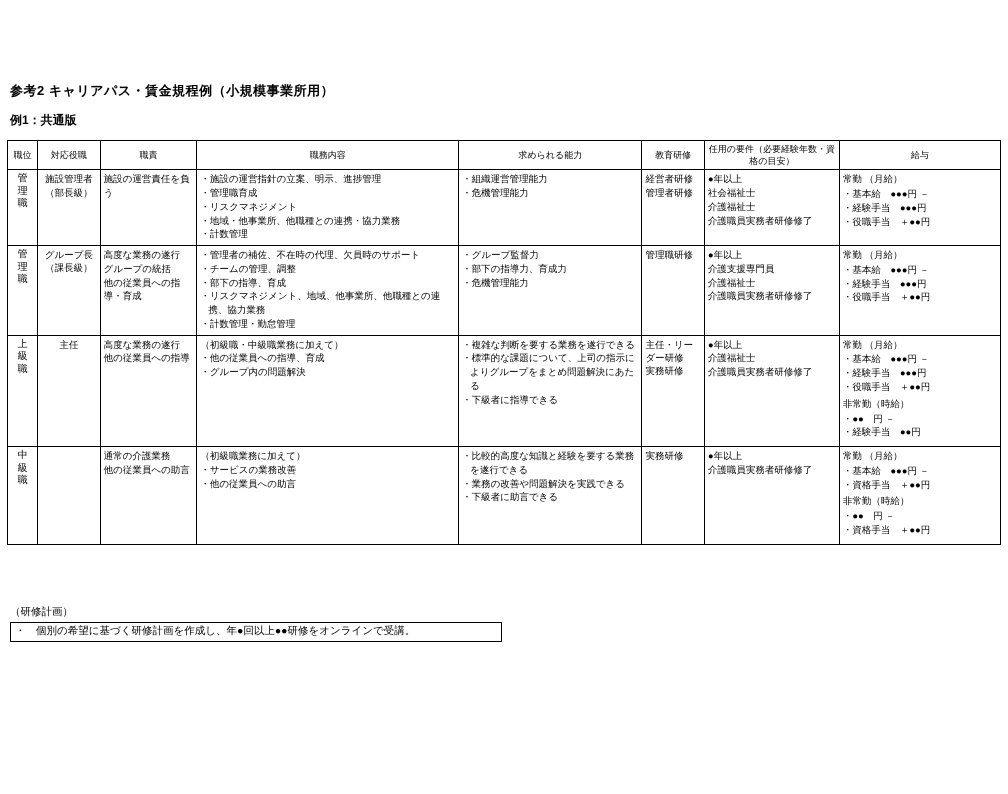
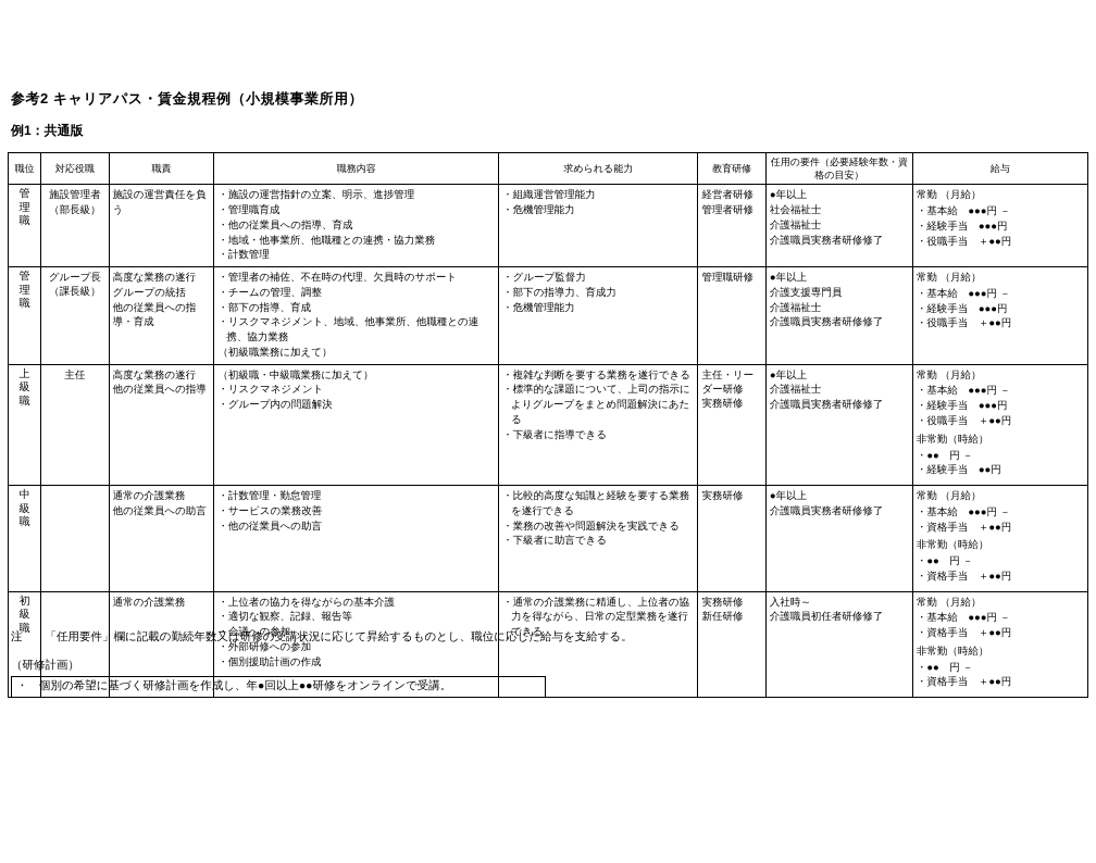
  参考2 キャリアパス・賃金規程例（小規模事業所用）
  例1：共通版
  職位	対応役職	職責	職務内容	求められる能力	教育研修	任用の要件（必要経験年数・資格の目安）	給与
- 管理職	施設管理者（部長級）	施設の運営責任を負う	・施設の運営指針の立案、明示、進捗管理・管理職育成・リスクマネジメント・地域・他事業所、他職種との連携・協力業務・計数管理	・組織運営管理能力・危機管理能力	経営者研修管理者研修	●年以上社会福祉士介護福祉士介護職員実務者研修修了	常勤 （月給）・基本給 ●●●円 －・経験手当 ●●●円・役職手当 ＋●●円
+ 管理職	施設管理者（部長級）	施設の運営責任を負う	・施設の運営指針の立案、明示、進捗管理・管理職育成・他の従業員への指導、育成・地域・他事業所、他職種との連携・協力業務・計数管理	・組織運営管理能力・危機管理能力	経営者研修管理者研修	●年以上社会福祉士介護福祉士介護職員実務者研修修了	常勤 （月給）・基本給 ●●●円 －・経験手当 ●●●円・役職手当 ＋●●円
- 管理職	グループ長（課長級）	高度な業務の遂行グループの統括他の従業員への指導・育成	・管理者の補佐、不在時の代理、欠員時のサポート・チームの管理、調整・部下の指導、育成・リスクマネジメント、地域、他事業所、他職種との連携、協力業務・計数管理・勤怠管理	・グループ監督力・部下の指導力、育成力・危機管理能力	管理職研修	●年以上介護支援専門員介護福祉士介護職員実務者研修修了	常勤 （月給）・基本給 ●●●円 －・経験手当 ●●●円・役職手当 ＋●●円
+ 管理職	グループ長（課長級）	高度な業務の遂行グループの統括他の従業員への指導・育成	・管理者の補佐、不在時の代理、欠員時のサポート・チームの管理、調整・部下の指導、育成・リスクマネジメント、地域、他事業所、他職種との連携、協力業務（初級職業務に加えて）	・グループ監督力・部下の指導力、育成力・危機管理能力	管理職研修	●年以上介護支援専門員介護福祉士介護職員実務者研修修了	常勤 （月給）・基本給 ●●●円 －・経験手当 ●●●円・役職手当 ＋●●円
- 上級職	主任	高度な業務の遂行他の従業員への指導	（初級職・中級職業務に加えて）・他の従業員への指導、育成・グループ内の問題解決	・複雑な判断を要する業務を遂行できる・標準的な課題について、上司の指示によりグループをまとめ問題解決にあたる・下級者に指導できる	主任・リーダー研修実務研修	●年以上介護福祉士介護職員実務者研修修了	常勤 （月給）・基本給 ●●●円 －・経験手当 ●●●円・役職手当 ＋●●円非常勤（時給）・●● 円 －・経験手当 ●●円
+ 上級職	主任	高度な業務の遂行他の従業員への指導	（初級職・中級職業務に加えて）・リスクマネジメント・グループ内の問題解決	・複雑な判断を要する業務を遂行できる・標準的な課題について、上司の指示によりグループをまとめ問題解決にあたる・下級者に指導できる	主任・リーダー研修実務研修	●年以上介護福祉士介護職員実務者研修修了	常勤 （月給）・基本給 ●●●円 －・経験手当 ●●●円・役職手当 ＋●●円非常勤（時給）・●● 円 －・経験手当 ●●円
- 中級職		通常の介護業務他の従業員への助言	（初級職業務に加えて）・サービスの業務改善・他の従業員への助言	・比較的高度な知識と経験を要する業務を遂行できる・業務の改善や問題解決を実践できる・下級者に助言できる	実務研修	●年以上介護職員実務者研修修了	常勤 （月給）・基本給 ●●●円 －・資格手当 ＋●●円非常勤（時給）・●● 円 －・資格手当 ＋●●円
+ 中級職		通常の介護業務他の従業員への助言	・計数管理・勤怠管理・サービスの業務改善・他の従業員への助言	・比較的高度な知識と経験を要する業務を遂行できる・業務の改善や問題解決を実践できる・下級者に助言できる	実務研修	●年以上介護職員実務者研修修了	常勤 （月給）・基本給 ●●●円 －・資格手当 ＋●●円非常勤（時給）・●● 円 －・資格手当 ＋●●円
+ 初級職		通常の介護業務	・上位者の協力を得ながらの基本介護・適切な観察、記録、報告等・会議への参加・外部研修への参加・個別援助計画の作成	・通常の介護業務に精通し、上位者の協力を得ながら、日常の定型業務を遂行できる	実務研修新任研修	入社時～介護職員初任者研修修了	常勤 （月給）・基本給 ●●●円 －・資格手当 ＋●●円非常勤（時給）・●● 円 －・資格手当 ＋●●円
+ 注 「任用要件」欄に記載の勤続年数又は研修の受講状況に応じて昇給するものとし、職位に応じた給与を支給する。
  （研修計画）
  ・ 個別の希望に基づく研修計画を作成し、年●回以上●●研修をオンラインで受講。
